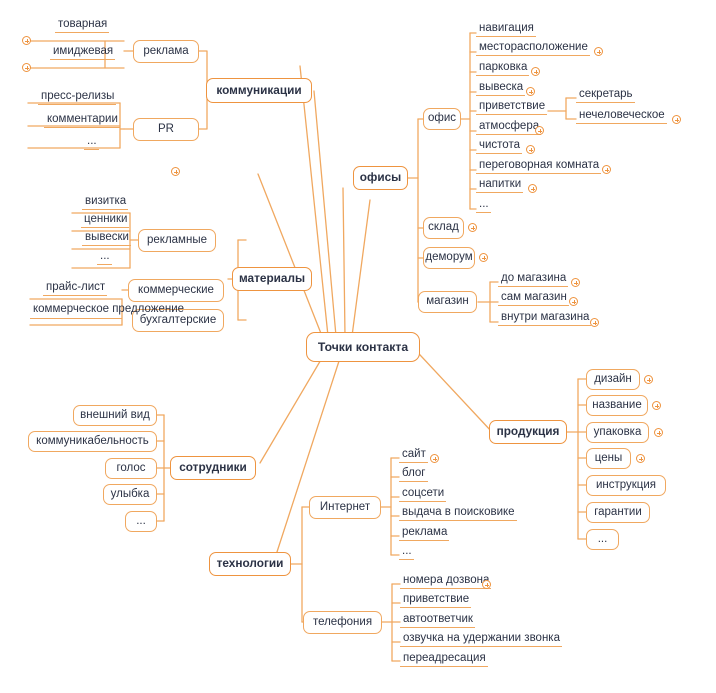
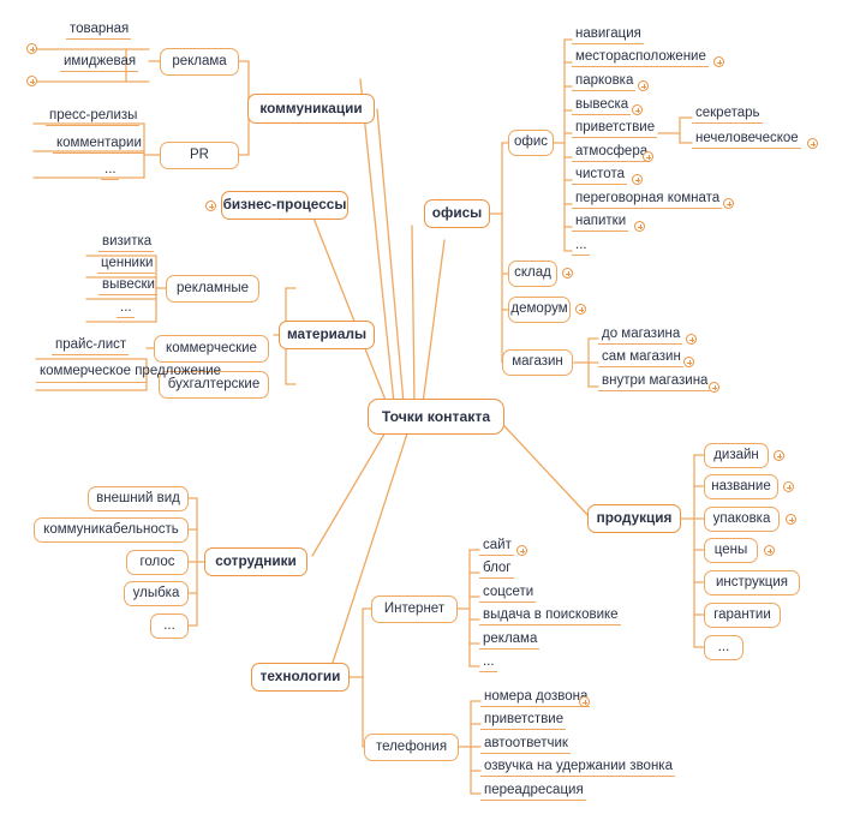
  Точки контакта
  коммуникации
  реклама
  PR
  товарная
  имиджевая
  пресс-релизы
  комментарии
  ...
+ бизнес-процессы
  офисы
  офис
  склад
  деморум
  магазин
  навигация
  месторасположение
  парковка
  вывеска
  приветствие
  атмосфер
  чистота
  переговорная комната
  напитки
  ...
  секретарь
  нечеловеческое
  до магазина
  сам магазин
  внутри магазина
  материалы
  рекламные
  коммерческие
  бухгалтерские
  визитка
  ценники
  вывески
  ...
  прайс-лист
  коммерческое предложение
  продукция
  дизайн
  название
  упаковка
  цены
  инструкция
  гарантии
  ...
  сотрудники
  внешний вид
  коммуникабельность
  голос
  улыбка
  ...
  технологии
  Интернет
  телефония
  сайт
  блог
  соцсети
  выдача в поисковике
  реклама
  ...
  номера дозвон
  приветствие
  автоответчик
  озвучка на удержании звонка
  переадресация
